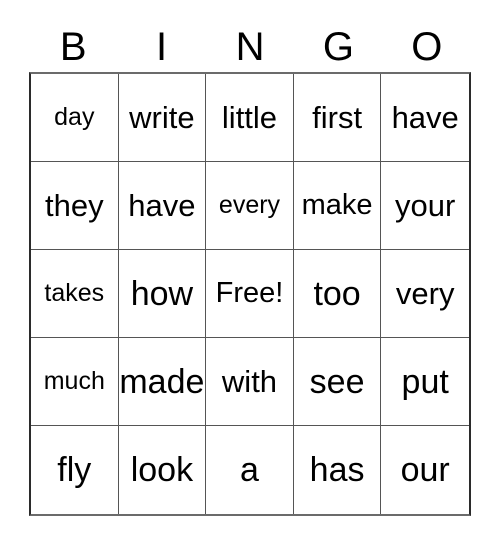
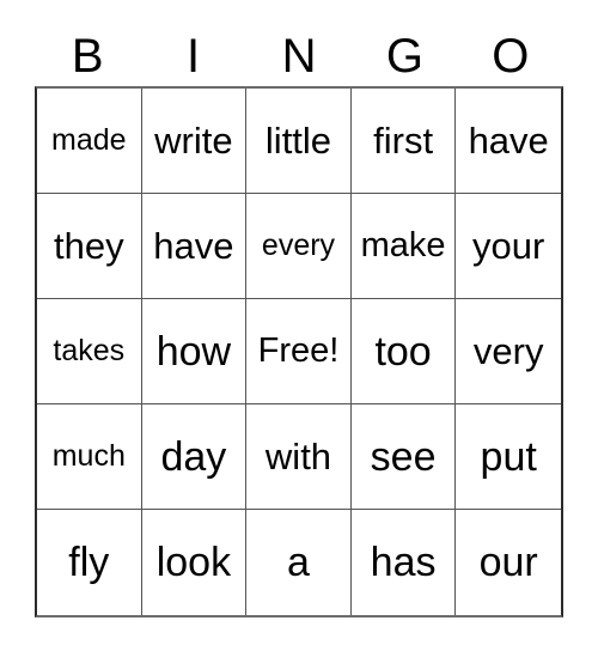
  B
  I
  N
  G
  O
- day
+ made
  write
  little
  first
  have
  they
  have
  every
  make
  your
  takes
  how
  Free!
  too
  very
  much
- made
+ day
  with
  see
  put
  fly
  look
  a
  has
  our
